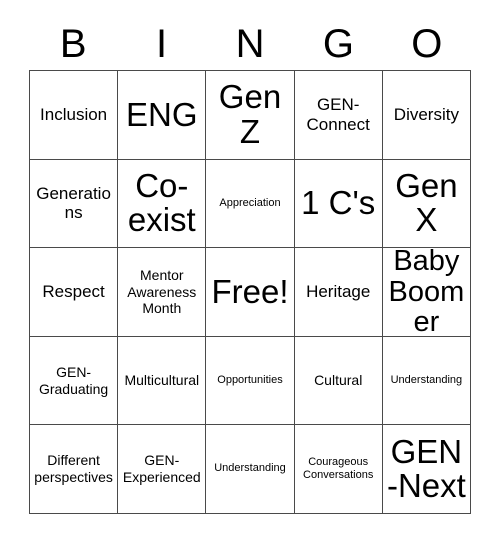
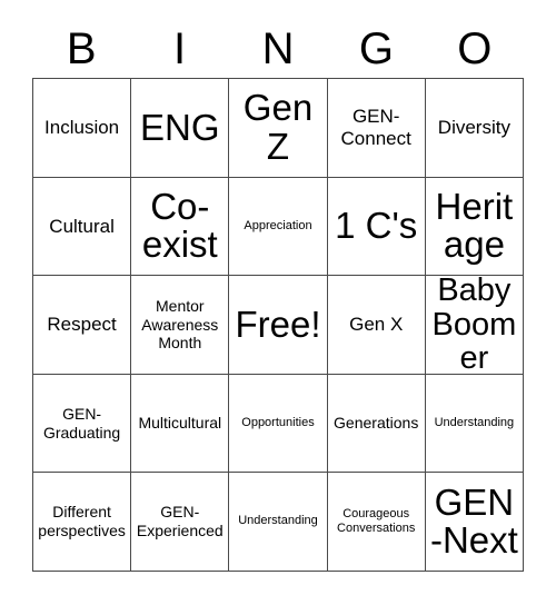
  B
  I
  N
  G
  O
  Inclusion
  ENG
  Gen Z
  GEN-Connect
  Diversity
- Generations
+ Cultural
  Co-exist
  Appreciation
  1 C's
- Gen X
+ Heritage
  Respect
  Mentor Awareness Month
  Free!
- Heritage
+ Gen X
  Baby Boomer
  GEN-Graduating
  Multicultural
  Opportunities
- Cultural
+ Generations
  Understanding
  Different perspectives
  GEN-Experienced
  Understanding
  Courageous Conversations
  GEN-Next
